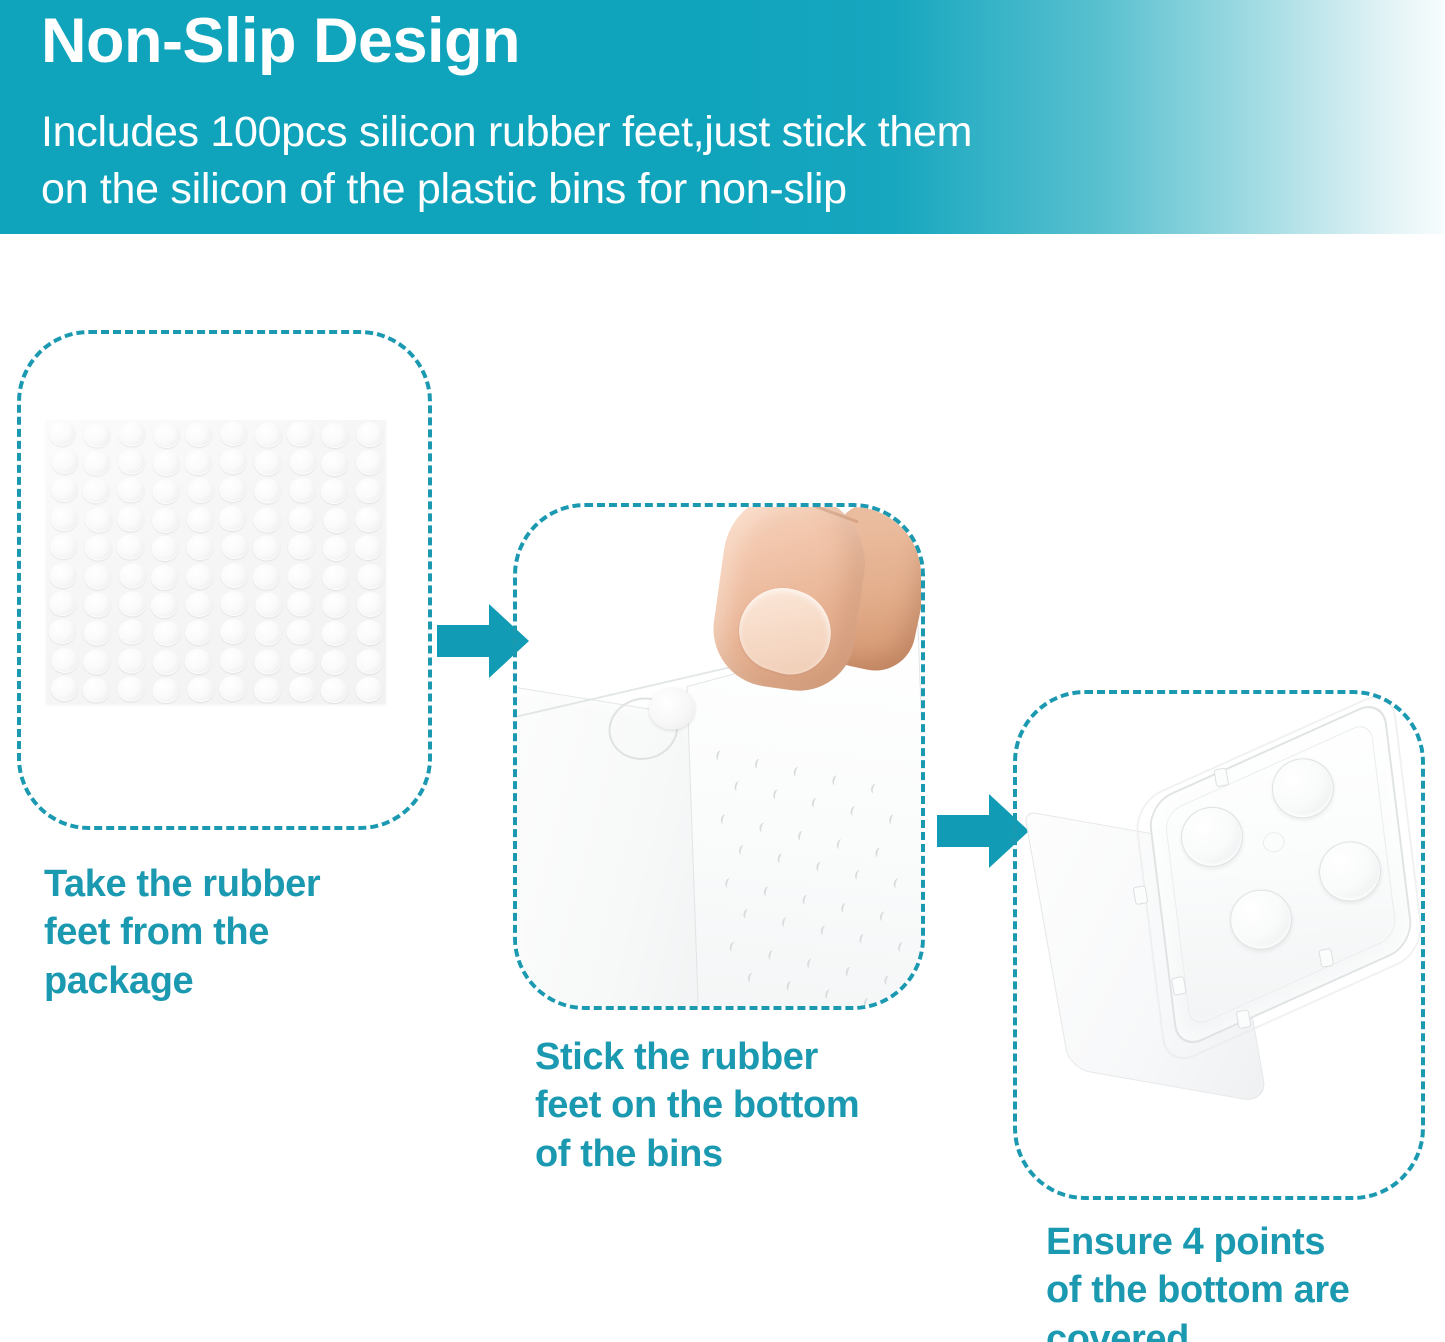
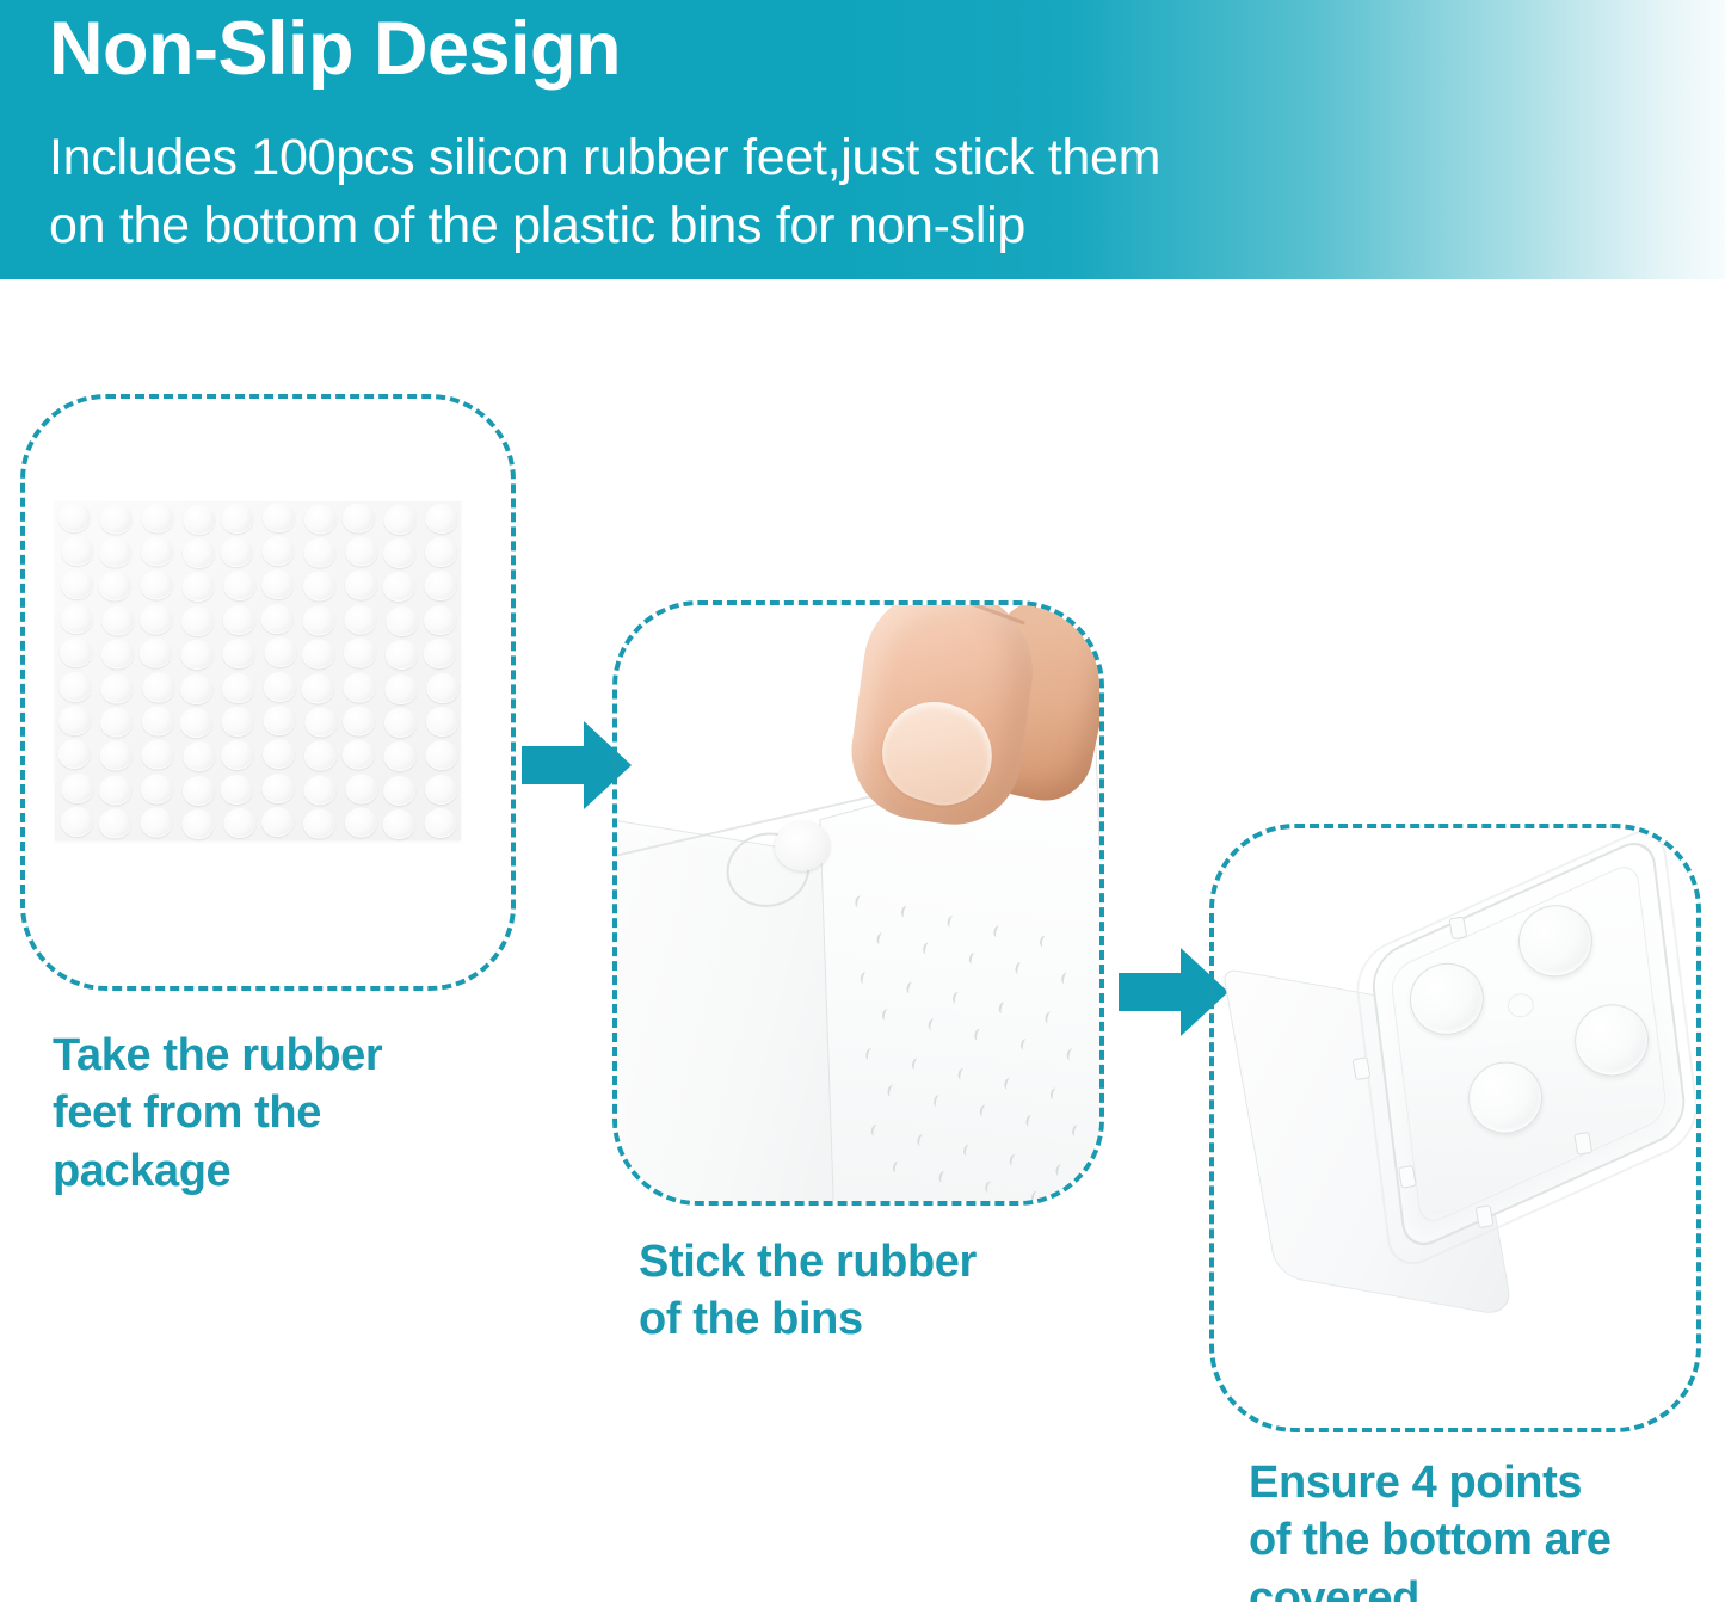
  Non-Slip Design
  Includes 100pcs silicon rubber feet,just stick them
- on the silicon of the plastic bins for non-slip
+ on the bottom of the plastic bins for non-slip
  Take the rubber
  feet from the
  package
  Stick the rubber
- feet on the bottom
  of the bins
  Ensure 4 points
  of the bottom are
  covered
